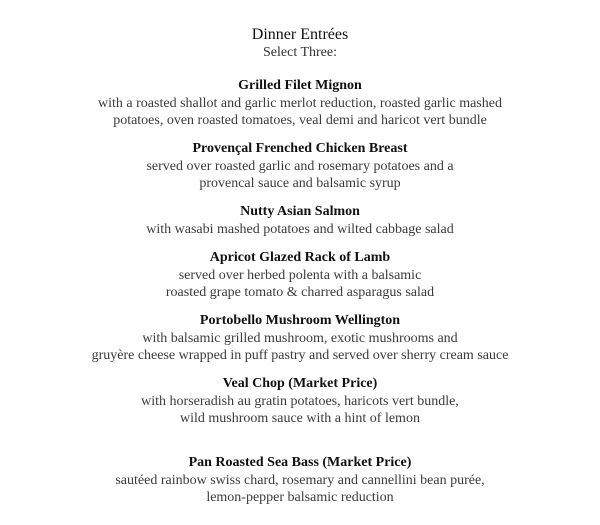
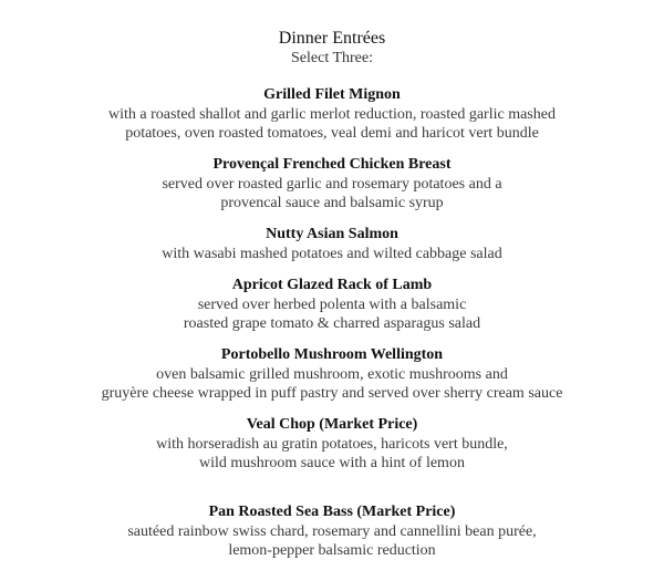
  Dinner Entrées
  Select Three:
  Grilled Filet Mignon
  with a roasted shallot and garlic merlot reduction, roasted garlic mashed
  potatoes, oven roasted tomatoes, veal demi and haricot vert bundle
  Provençal Frenched Chicken Breast
  served over roasted garlic and rosemary potatoes and a
  provencal sauce and balsamic syrup
  Nutty Asian Salmon
  with wasabi mashed potatoes and wilted cabbage salad
  Apricot Glazed Rack of Lamb
  served over herbed polenta with a balsamic
  roasted grape tomato & charred asparagus salad
  Portobello Mushroom Wellington
- with balsamic grilled mushroom, exotic mushrooms and
+ oven balsamic grilled mushroom, exotic mushrooms and
  gruyère cheese wrapped in puff pastry and served over sherry cream sauce
  Veal Chop (Market Price)
  with horseradish au gratin potatoes, haricots vert bundle,
  wild mushroom sauce with a hint of lemon
  Pan Roasted Sea Bass (Market Price)
  sautéed rainbow swiss chard, rosemary and cannellini bean purée,
  lemon-pepper balsamic reduction
